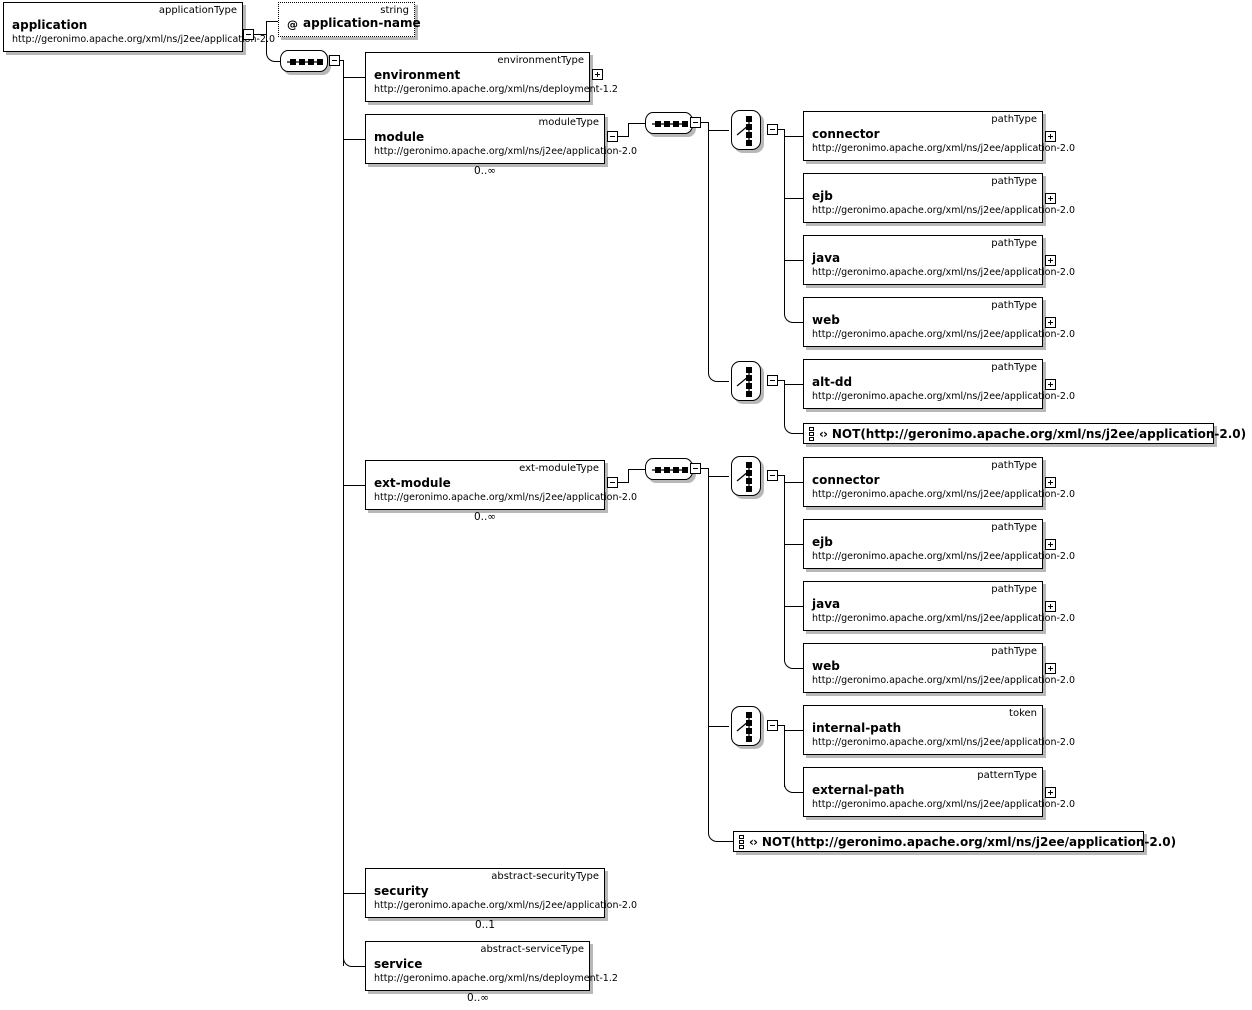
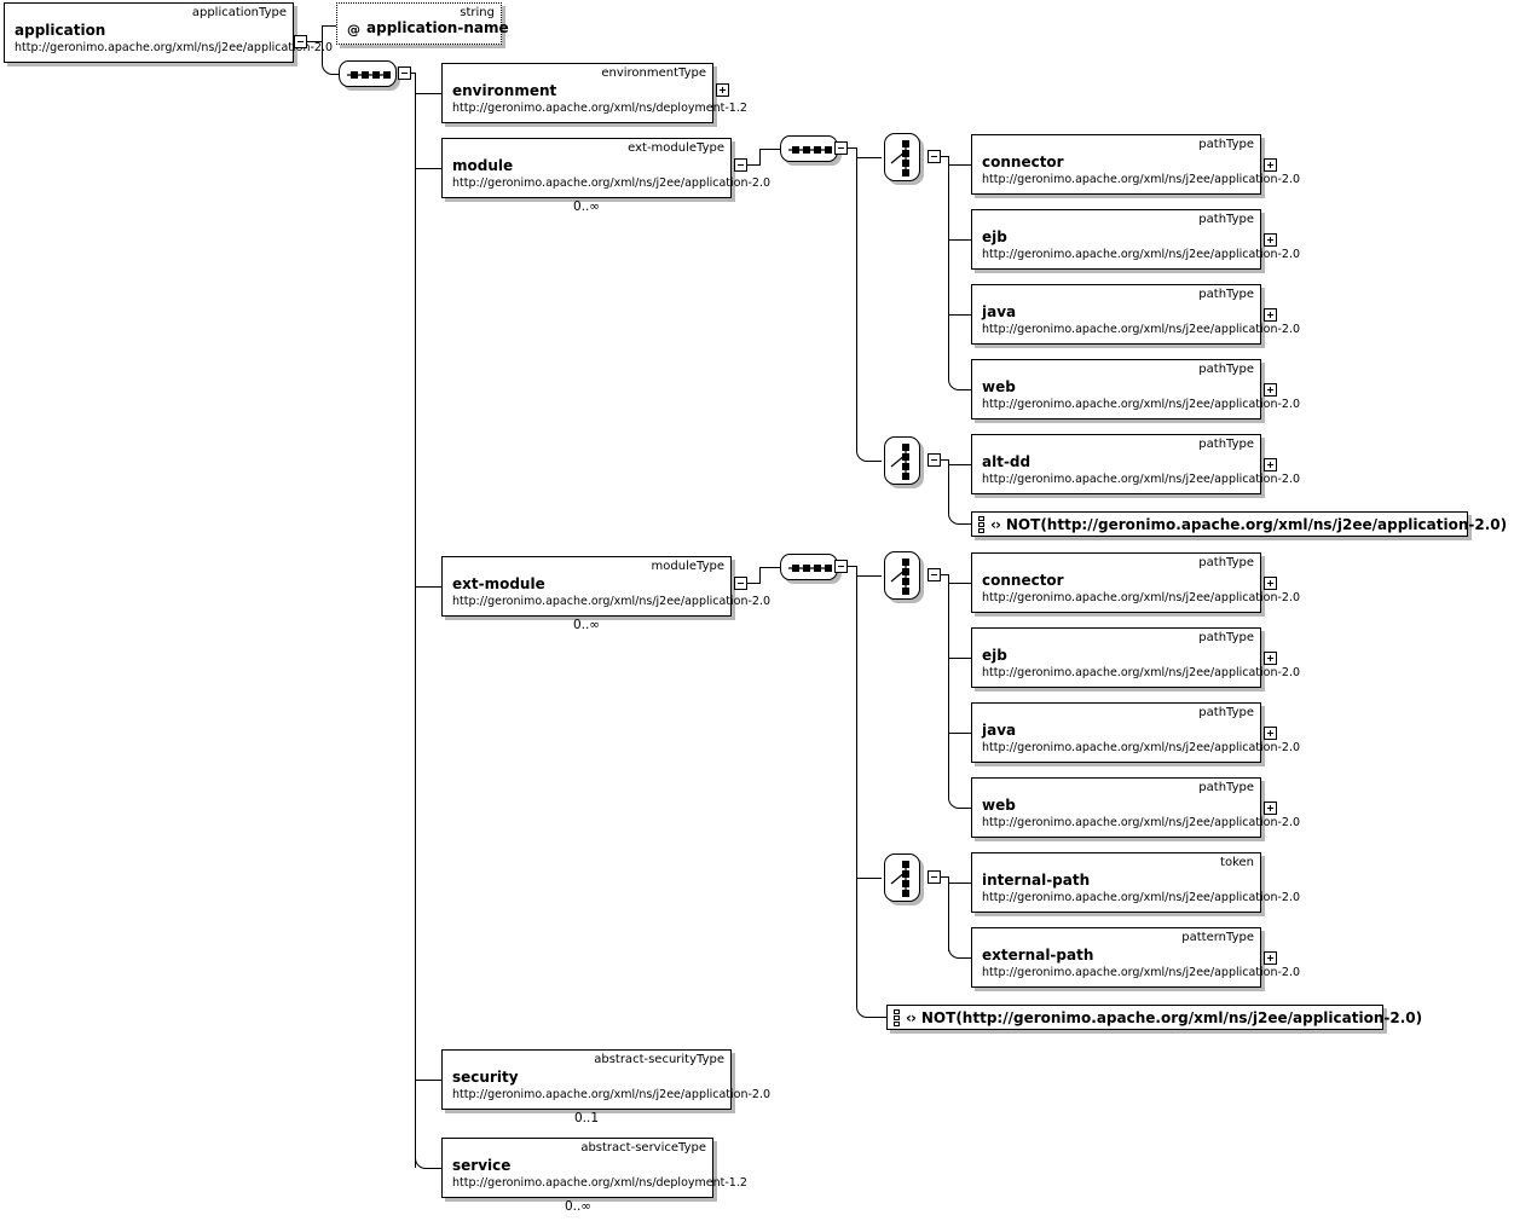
  applicationType
  application
  http://geronimo.apache.org/xml/ns/j2ee/applicat-2.0
  string
  @
  application-name
  environmentType
  environment
  http://geronimo.apache.org/xml/ns/deployment-1.2
- moduleType
+ ext-moduleType
  module
  http://geronimo.apache.org/xml/ns/j2ee/application-2.0
  0..∞
  pathType
  connector
  http://geronimo.apache.org/xml/ns/j2ee/application-2.0
  pathType
  ejb
  http://geronimo.apache.org/xml/ns/j2ee/application-2.0
  pathType
  java
  http://geronimo.apache.org/xml/ns/j2ee/application-2.0
  pathType
  web
  http://geronimo.apache.org/xml/ns/j2ee/application-2.0
  pathType
  alt-dd
  http://geronimo.apache.org/xml/ns/j2ee/application-2.0
  ‹›
  NOT(http://geronimo.apache.org/xml/ns/j2ee/application-2.0)
- ext-moduleType
+ moduleType
  ext-module
  http://geronimo.apache.org/xml/ns/j2ee/application-2.0
  0..∞
  pathType
  connector
  http://geronimo.apache.org/xml/ns/j2ee/application-2.0
  pathType
  ejb
  http://geronimo.apache.org/xml/ns/j2ee/application-2.0
  pathType
  java
  http://geronimo.apache.org/xml/ns/j2ee/application-2.0
  pathType
  web
  http://geronimo.apache.org/xml/ns/j2ee/application-2.0
  token
  internal-path
  http://geronimo.apache.org/xml/ns/j2ee/application-2.0
  patternType
  external-path
  http://geronimo.apache.org/xml/ns/j2ee/application-2.0
  ‹›
  NOT(http://geronimo.apache.org/xml/ns/j2ee/application-2.0)
  abstract-securityType
  security
  http://geronimo.apache.org/xml/ns/j2ee/application-2.0
  0..1
  abstract-serviceType
  service
  http://geronimo.apache.org/xml/ns/deployment-1.2
  0..∞
